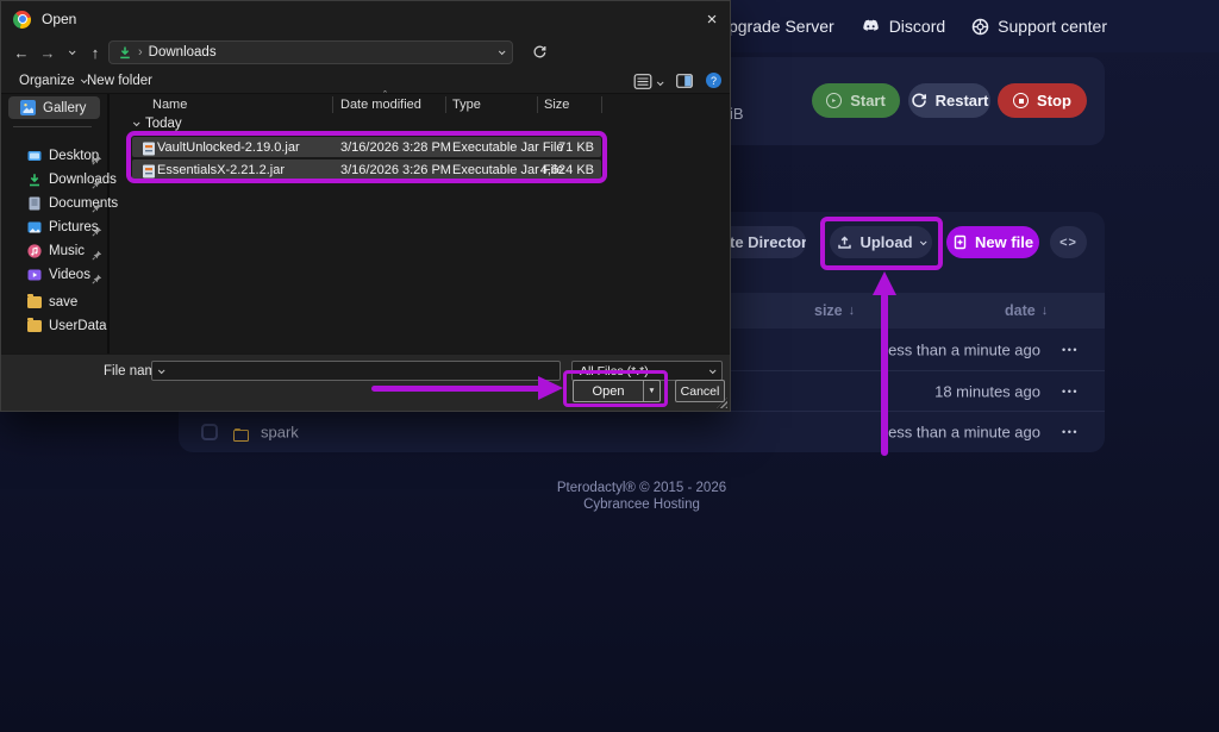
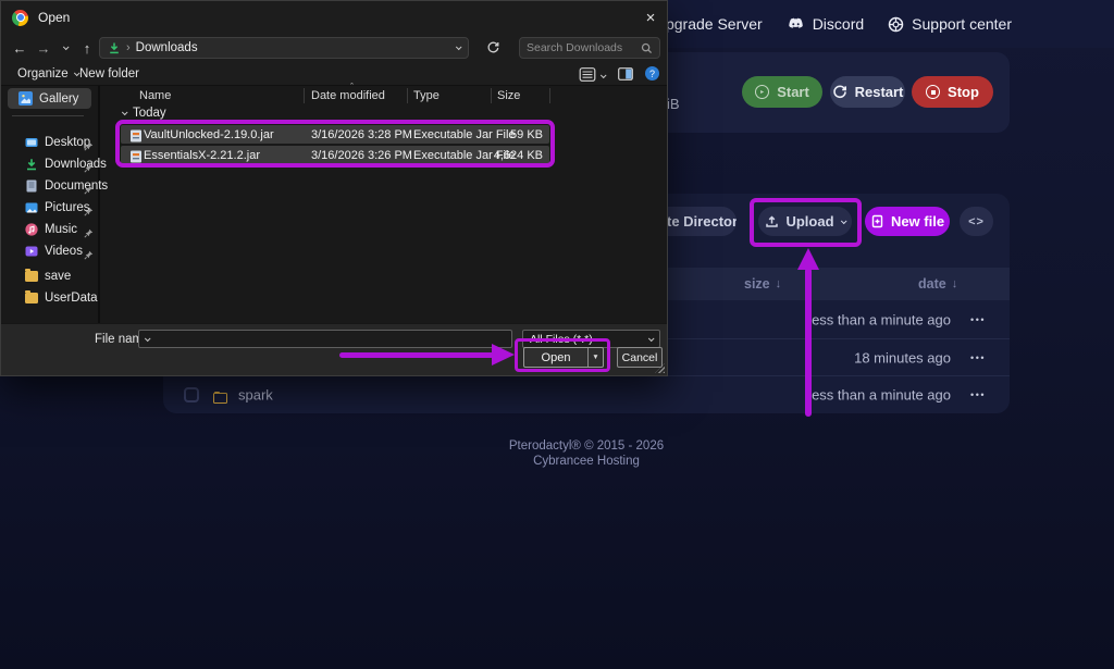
  pgrade Server
  Discord
  Support center
  iB
  Start
  Restart
  Stop
  te Director
  Upload
  New file
  <>
  size
  ↓
  date
  ↓
  ess than a minute ago
  •••
  18 minutes ago
  •••
  spark
  ess than a minute ago
  •••
  Pterodactyl® © 2015 - 2026
  Cybrancee Hosting
  Open
  ×
  ←
  →
  ↑
  ›
  Downloads
+ Search Downloads
  Organize
  New folder
  ?
  Gallery
  Desktop
  Downloads
  Documents
  Pictures
  Music
  Videos
  save
  UserData
  Name
  Date modified
  ˆ
  Type
  Size
  Today
  VaultUnlocked-2.19.0.jar
  3/16/2026 3:28 PM
  Executable Jar File
- 71 KB
+ 59 KB
  EssentialsX-2.21.2.jar
  3/16/2026 3:26 PM
  Executable Jar File
  4,624 KB
  All Files (*.*)
  Open
  Cancel
